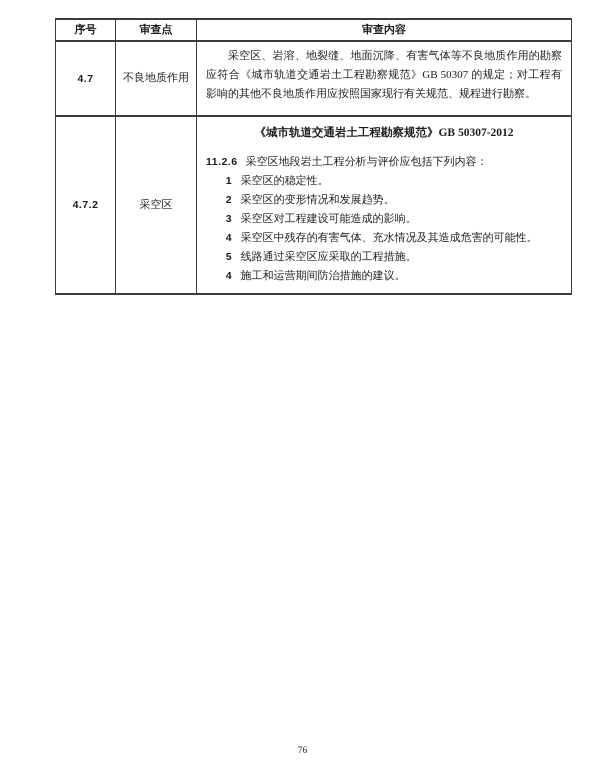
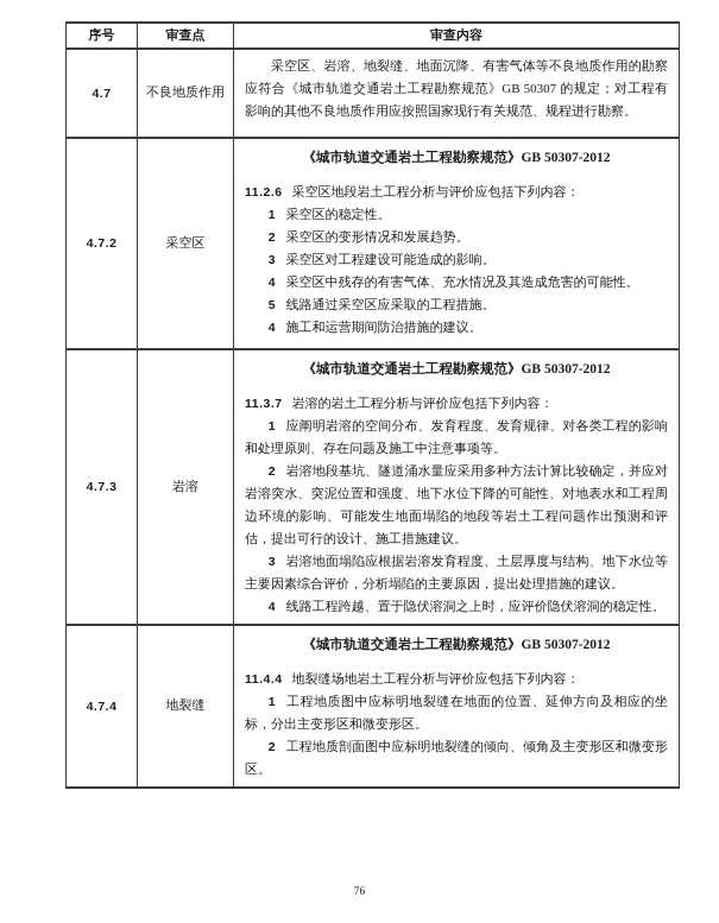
  序号	审查点	审查内容
  4.7	不良地质作用	采空区、岩溶、地裂缝、地面沉降、有害气体等不良地质作用的勘察应符合《城市轨道交通岩土工程勘察规范》GB 50307 的规定；对工程有影响的其他不良地质作用应按照国家现行有关规范、规程进行勘察。
  4.7.2	采空区	《城市轨道交通岩土工程勘察规范》GB 50307-2012 11.2.6 采空区地段岩土工程分析与评价应包括下列内容： 1 采空区的稳定性。 2 采空区的变形情况和发展趋势。 3 采空区对工程建设可能造成的影响。 4 采空区中残存的有害气体、充水情况及其造成危害的可能性。 5 线路通过采空区应采取的工程措施。 4 施工和运营期间防治措施的建议。
+ 4.7.3	岩溶	《城市轨道交通岩土工程勘察规范》GB 50307-2012 11.3.7 岩溶的岩土工程分析与评价应包括下列内容： 1 应阐明岩溶的空间分布、发育程度、发育规律、对各类工程的影响和处理原则、存在问题及施工中注意事项等。 2 岩溶地段基坑、隧道涌水量应采用多种方法计算比较确定，并应对岩溶突水、突泥位置和强度、地下水位下降的可能性、对地表水和工程周边环境的影响、可能发生地面塌陷的地段等岩土工程问题作出预测和评估，提出可行的设计、施工措施建议。 3 岩溶地面塌陷应根据岩溶发育程度、土层厚度与结构、地下水位等主要因素综合评价，分析塌陷的主要原因，提出处理措施的建议。 4 线路工程跨越、置于隐伏溶洞之上时，应评价隐伏溶洞的稳定性。
+ 4.7.4	地裂缝	《城市轨道交通岩土工程勘察规范》GB 50307-2012 11.4.4 地裂缝场地岩土工程分析与评价应包括下列内容： 1 工程地质图中应标明地裂缝在地面的位置、延伸方向及相应的坐标，分出主变形区和微变形区。 2 工程地质剖面图中应标明地裂缝的倾向、倾角及主变形区和微变形区。
  76
